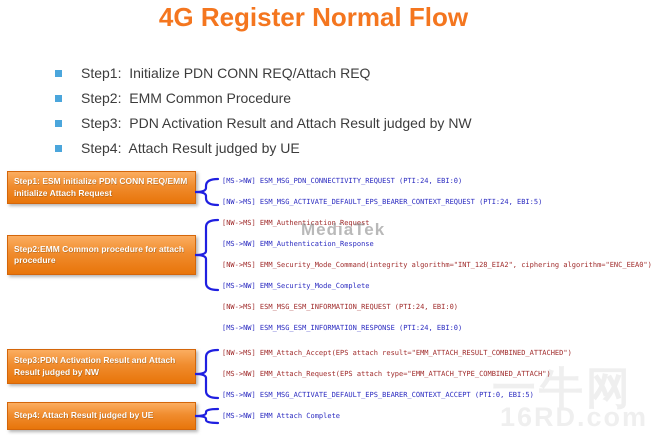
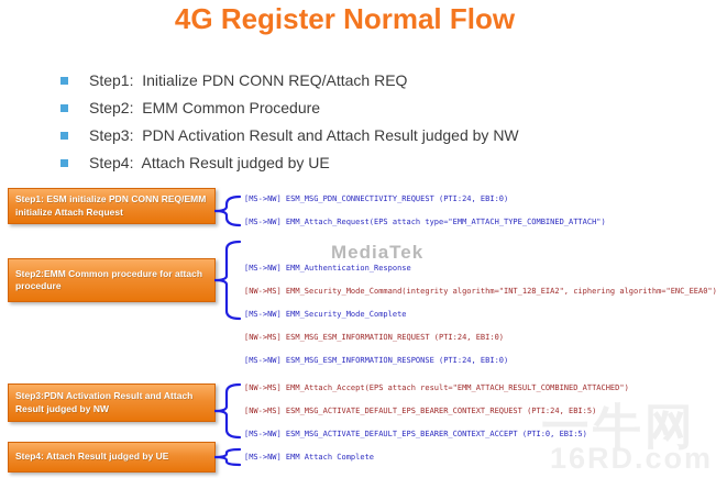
  4G Register Normal Flow
  Step1: Initialize PDN CONN REQ/Attach REQ
  Step2: EMM Common Procedure
  Step3: PDN Activation Result and Attach Result judged by NW
  Step4: Attach Result judged by UE
  Step1: ESM initialize PDN CONN REQ/EMM initialize Attach Request
  Step2:EMM Common procedure for attach procedure
  Step3:PDN Activation Result and Attach Result judged by NW
  Step4: Attach Result judged by UE
  [MS->NW] ESM_MSG_PDN_CONNECTIVITY_REQUEST (PTI:24, EBI:0)
- [NW->MS] ESM_MSG_ACTIVATE_DEFAULT_EPS_BEARER_CONTEXT_REQUEST (PTI:24, EBI:5)
+ [MS->NW] EMM_Attach_Request(EPS attach type="EMM_ATTACH_TYPE_COMBINED_ATTACH")
- [NW->MS] EMM_Authentication_Request
  [MS->NW] EMM_Authentication_Response
  [NW->MS] EMM_Security_Mode_Command(integrity algorithm="INT_128_EIA2", ciphering algorithm="ENC_EEA0")
  [MS->NW] EMM_Security_Mode_Complete
  [NW->MS] ESM_MSG_ESM_INFORMATION_REQUEST (PTI:24, EBI:0)
  [MS->NW] ESM_MSG_ESM_INFORMATION_RESPONSE (PTI:24, EBI:0)
  [NW->MS] EMM_Attach_Accept(EPS attach result="EMM_ATTACH_RESULT_COMBINED_ATTACHED")
- [MS->NW] EMM_Attach_Request(EPS attach type="EMM_ATTACH_TYPE_COMBINED_ATTACH")
+ [NW->MS] ESM_MSG_ACTIVATE_DEFAULT_EPS_BEARER_CONTEXT_REQUEST (PTI:24, EBI:5)
  [MS->NW] ESM_MSG_ACTIVATE_DEFAULT_EPS_BEARER_CONTEXT_ACCEPT (PTI:0, EBI:5)
  [MS->NW] EMM Attach Complete
  MediaTek
  一牛网
